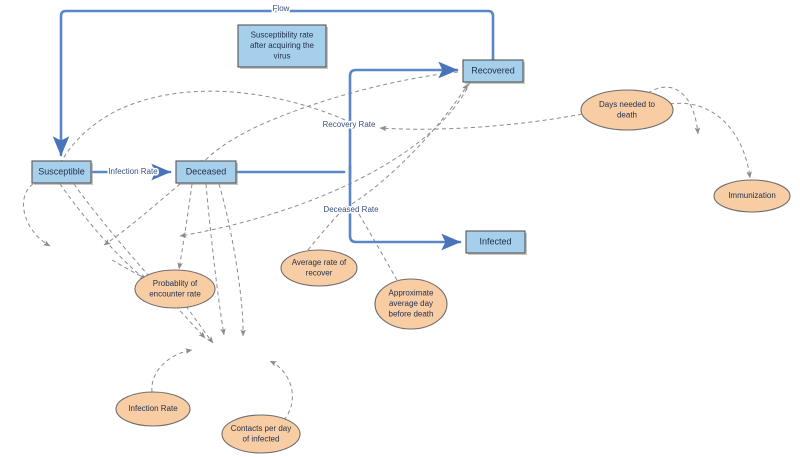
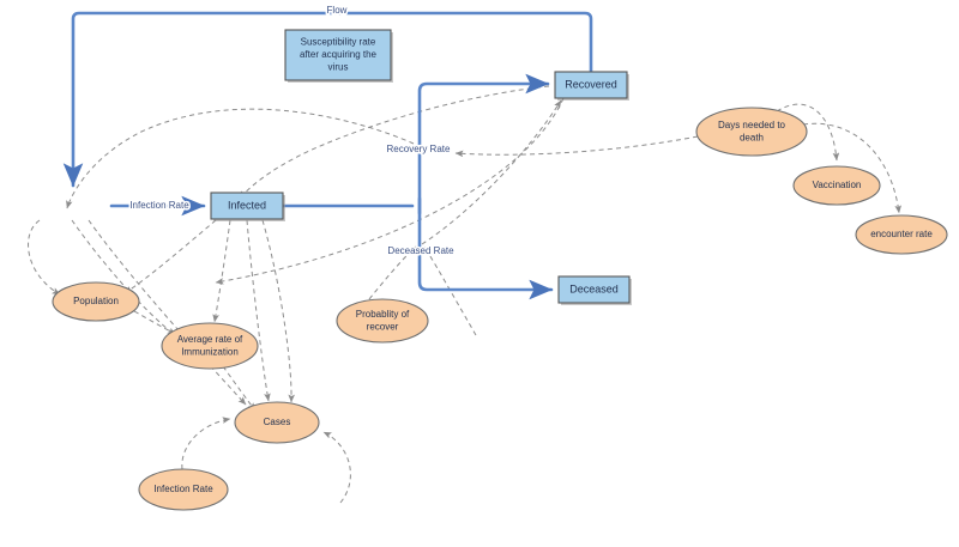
- Susceptible
- Deceased
+ Infected
  Recovered
- Infected
+ Deceased
  Susceptibility rate
  after acquiring the
  virus
+ Population
- Probablity of
+ Average rate of
- encounter rate
+ Immunization
+ Cases
  Infection Rate
- Contacts per day
- of infected
- Average rate of
+ Probablity of
  recover
- Approximate
- average day
- before death
  Days needed to
  death
+ Vaccination
- Immunization
+ encounter rate
  Flow
  Infection Rate
  Recovery Rate
  Deceased Rate
